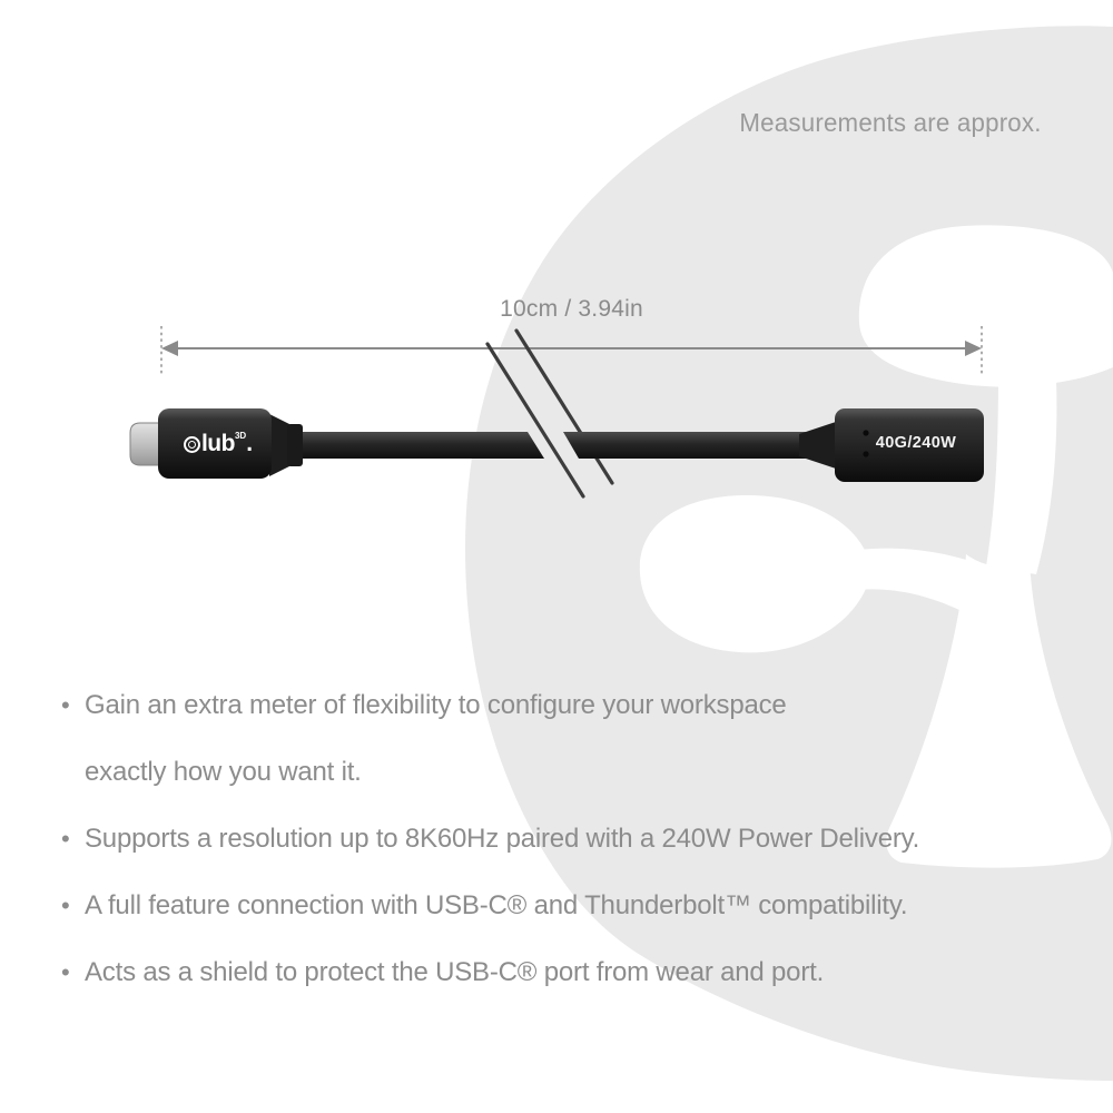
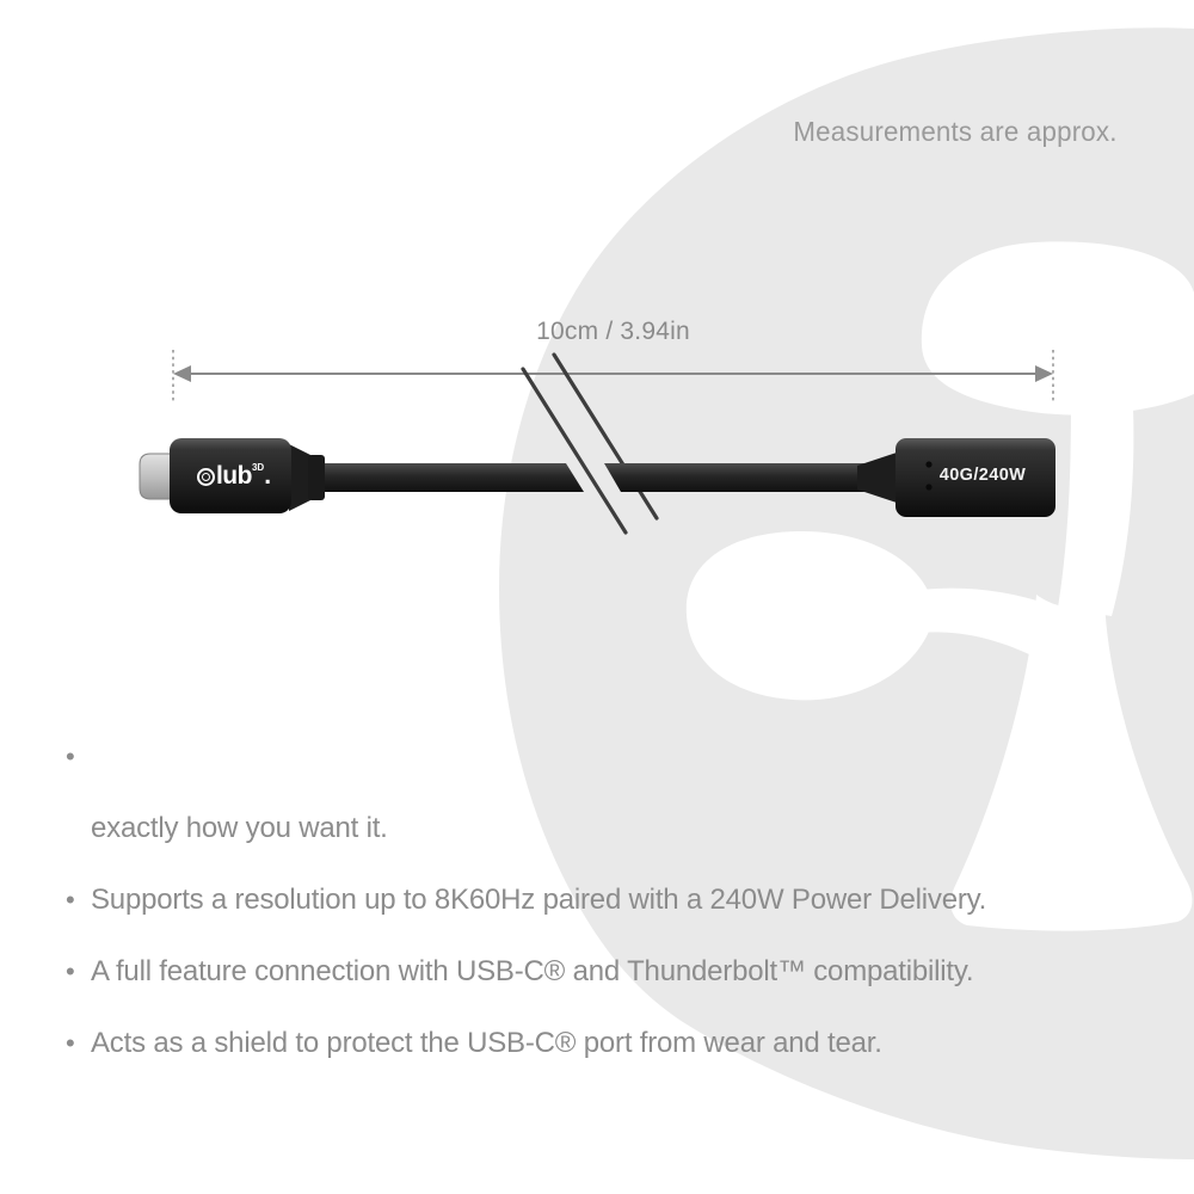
  Measurements are approx.
  10cm / 3.94in
  lub
  3D
  .
  40G/240W
  •
- Gain an extra meter of flexibility to configure your workspace
  exactly how you want it.
  •
  Supports a resolution up to 8K60Hz paired with a 240W Power Delivery.
  •
  A full feature connection with USB-C® and Thunderbolt™ compatibility.
  •
- Acts as a shield to protect the USB-C® port from wear and port.
+ Acts as a shield to protect the USB-C® port from wear and tear.
